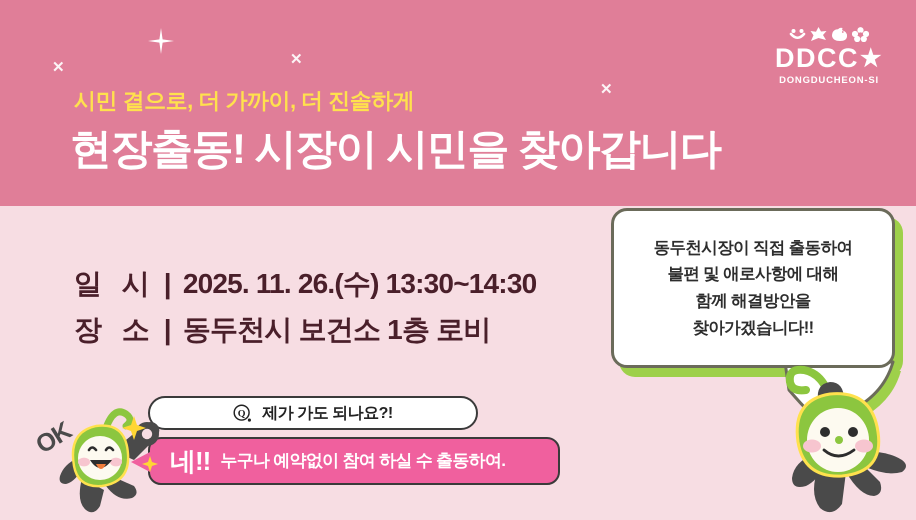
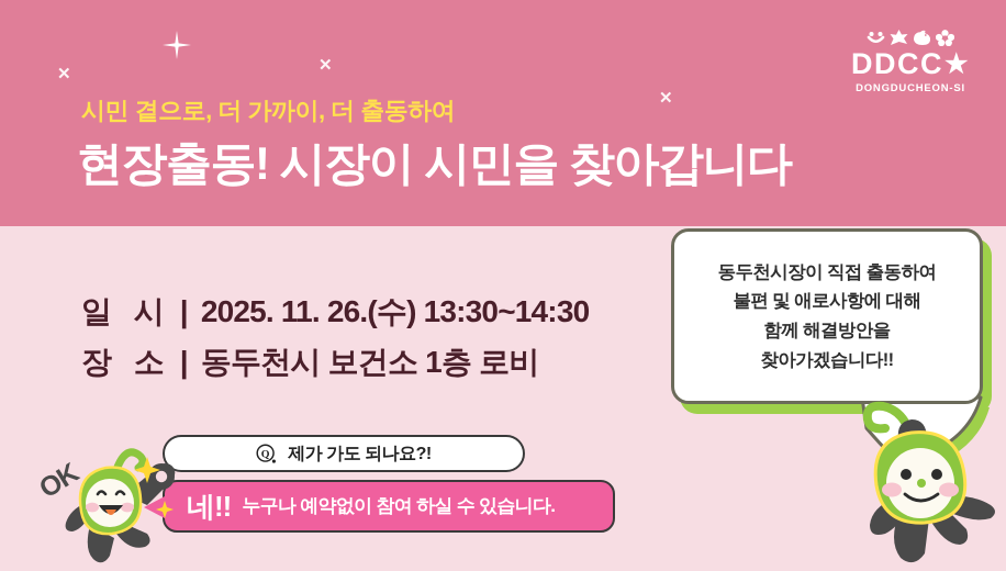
  ✕
  ✕
  ✕
  DDCC
  ★
  DONGDUCHEON-SI
- 시민 곁으로, 더 가까이, 더 진솔하게
+ 시민 곁으로, 더 가까이, 더 출동하여
  현장출동! 시장이 시민을 찾아갑니다
  일 시
  |
  2025. 11. 26.(수) 13:30~14:30
  장 소
  |
  동두천시 보건소 1층 로비
  동두천시장이 직접 출동하여
  불편 및 애로사항에 대해
  함께 해결방안을
  찾아가겠습니다!!
  Q
  제가 가도 되나요?!
  네!!
- 누구나 예약없이 참여 하실 수 출동하여.
+ 누구나 예약없이 참여 하실 수 있습니다.
